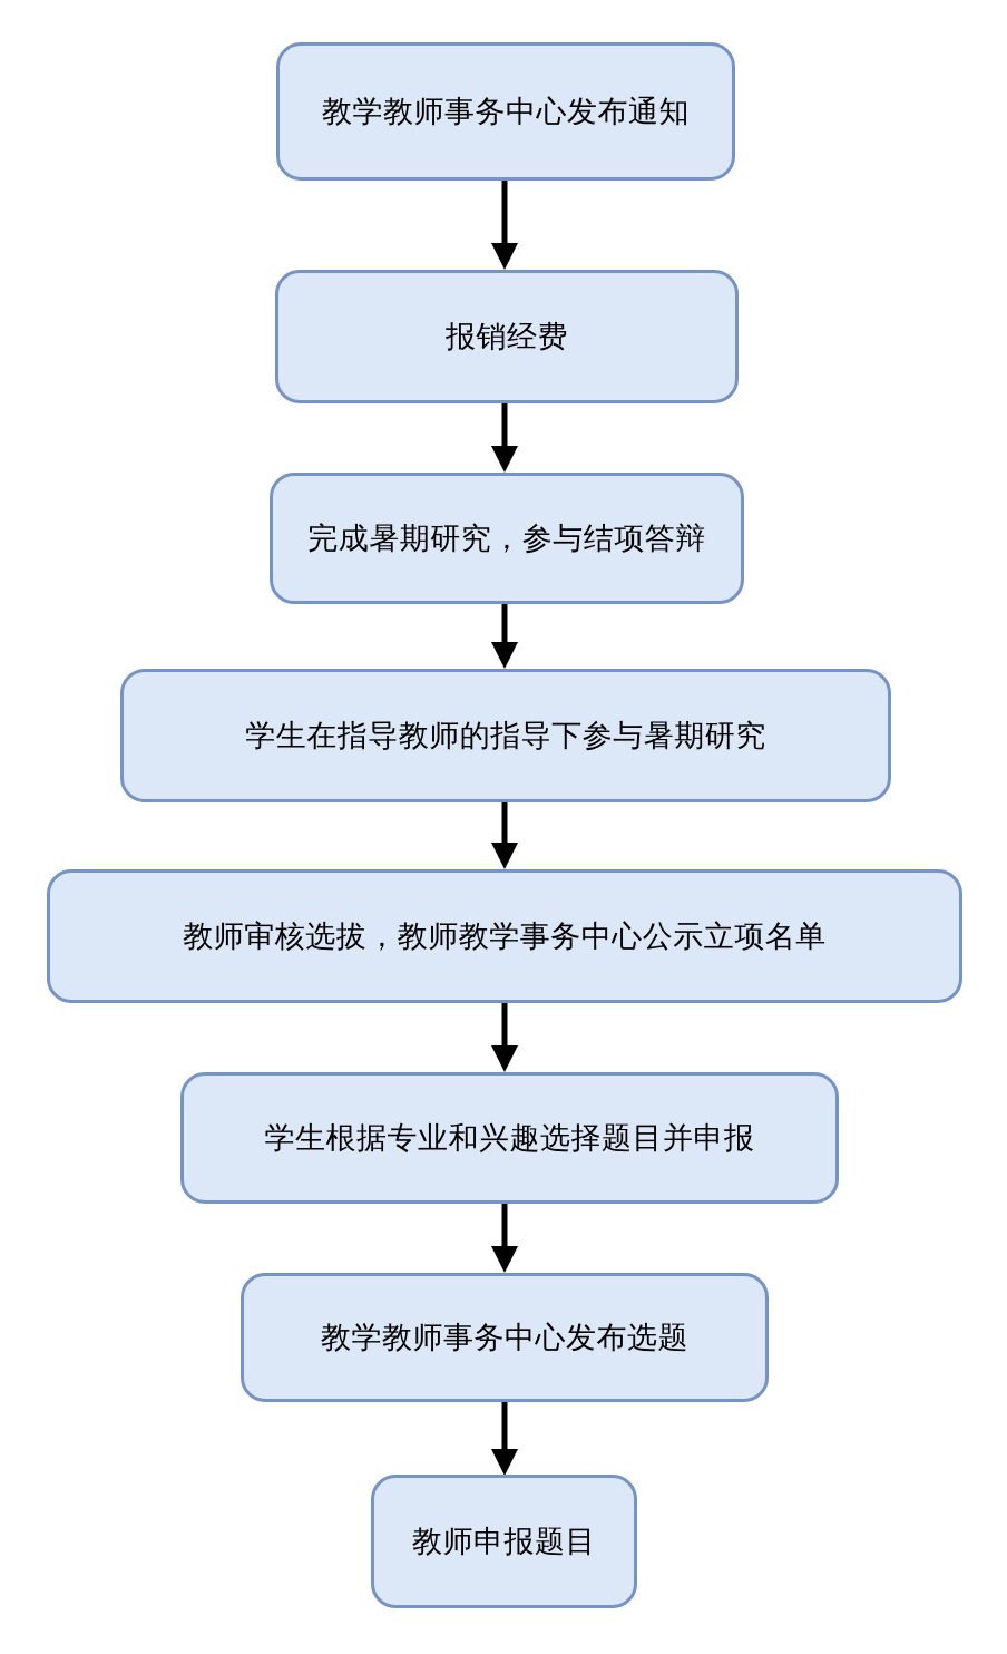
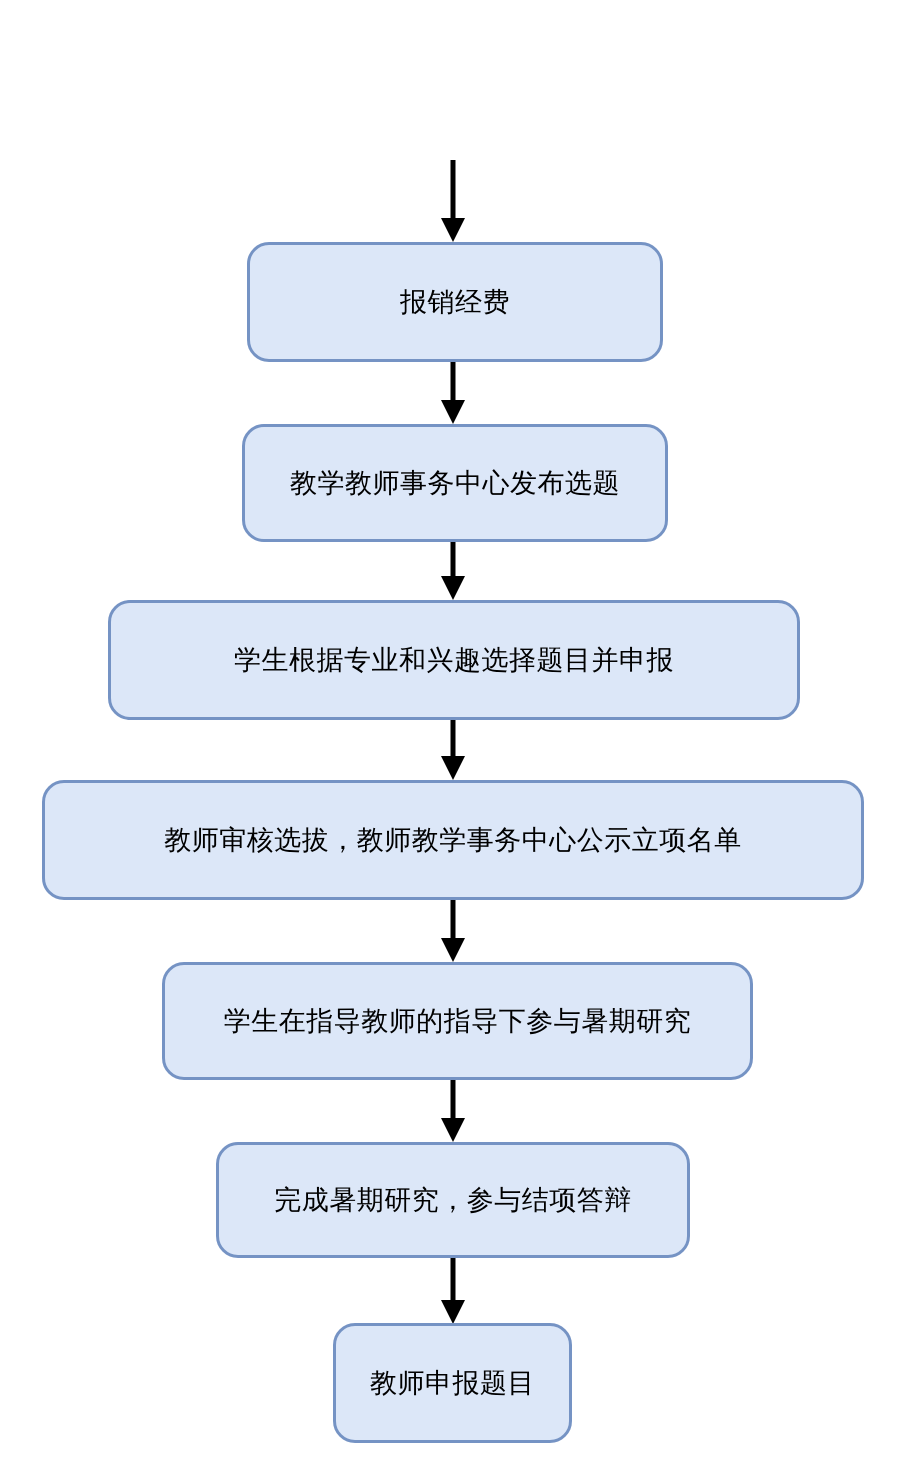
- 教学教师事务中心发布通知
  报销经费
- 完成暑期研究，参与结项答辩
+ 教学教师事务中心发布选题
- 学生在指导教师的指导下参与暑期研究
+ 学生根据专业和兴趣选择题目并申报
  教师审核选拔，教师教学事务中心公示立项名单
- 学生根据专业和兴趣选择题目并申报
+ 学生在指导教师的指导下参与暑期研究
- 教学教师事务中心发布选题
+ 完成暑期研究，参与结项答辩
  教师申报题目
